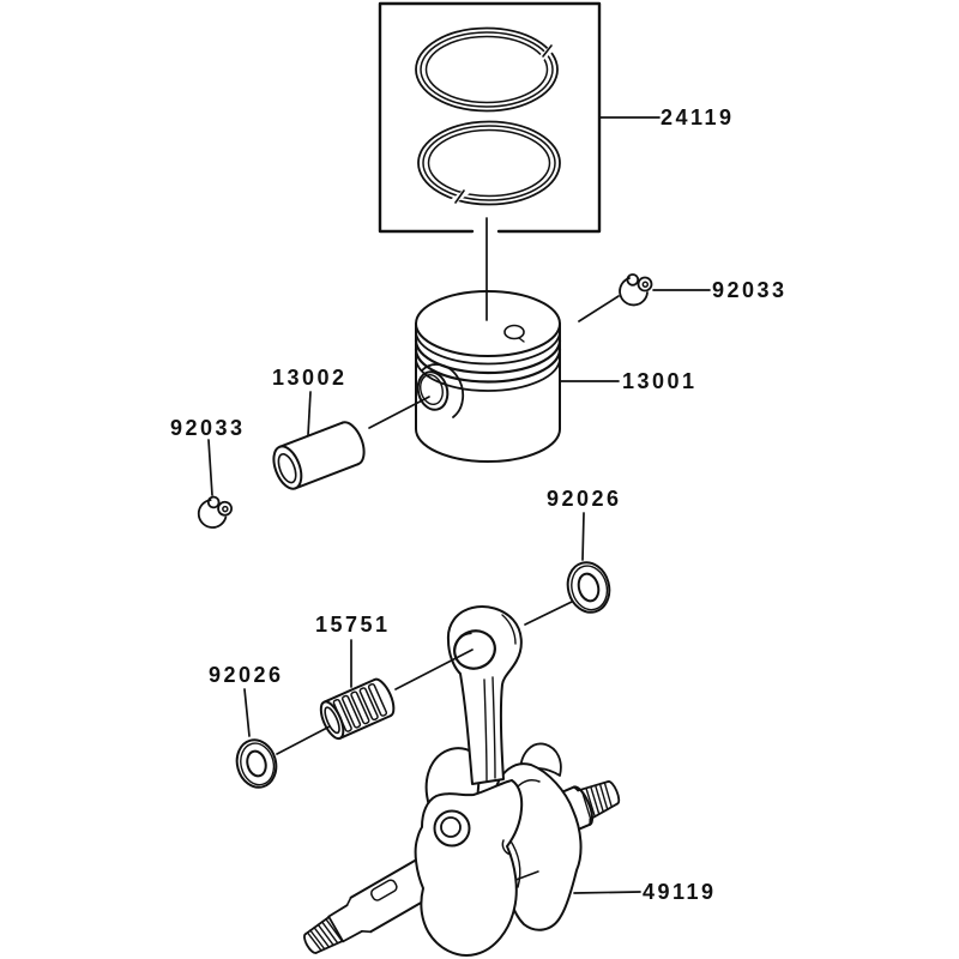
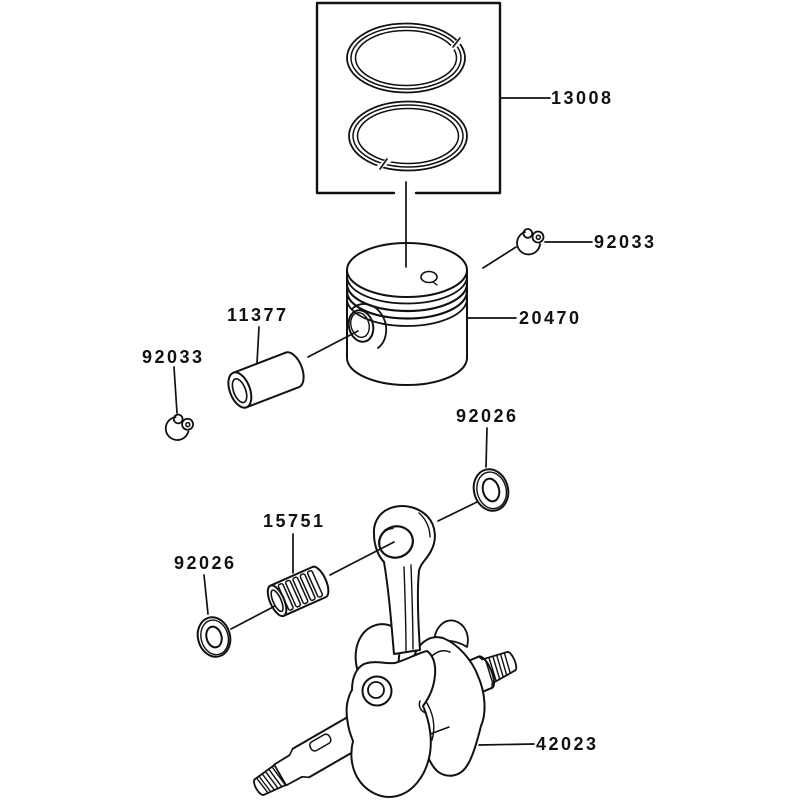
- 24119
+ 13008
  92033
- 13001
+ 20470
- 13002
+ 11377
  92033
  92026
  15751
  92026
- 49119
+ 42023
